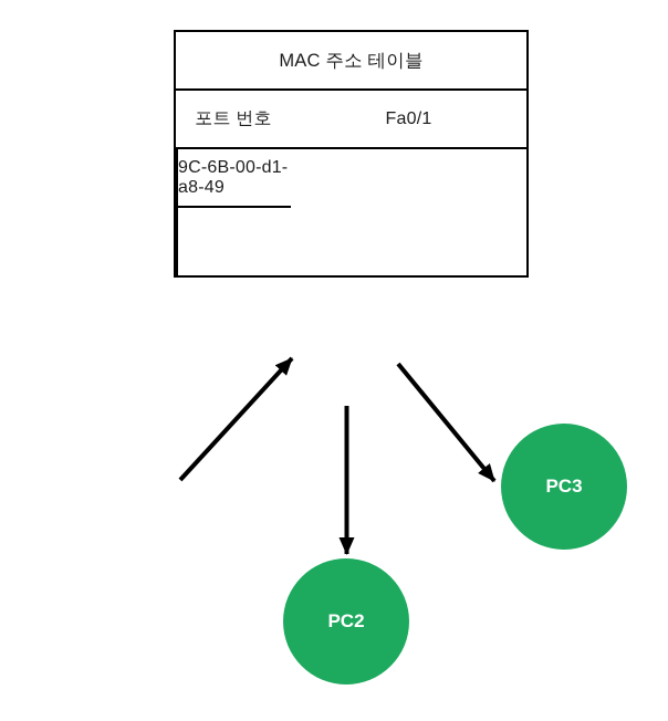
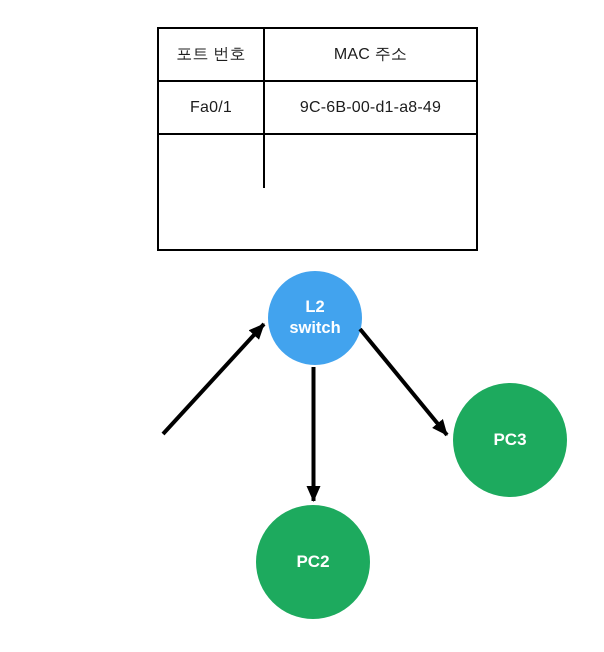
- MAC 주소 테이블
  포트 번호
+ MAC 주소
  Fa0/1
  9C-6B-00-d1-a8-49
+ L2
+ switch
  PC2
  PC3
